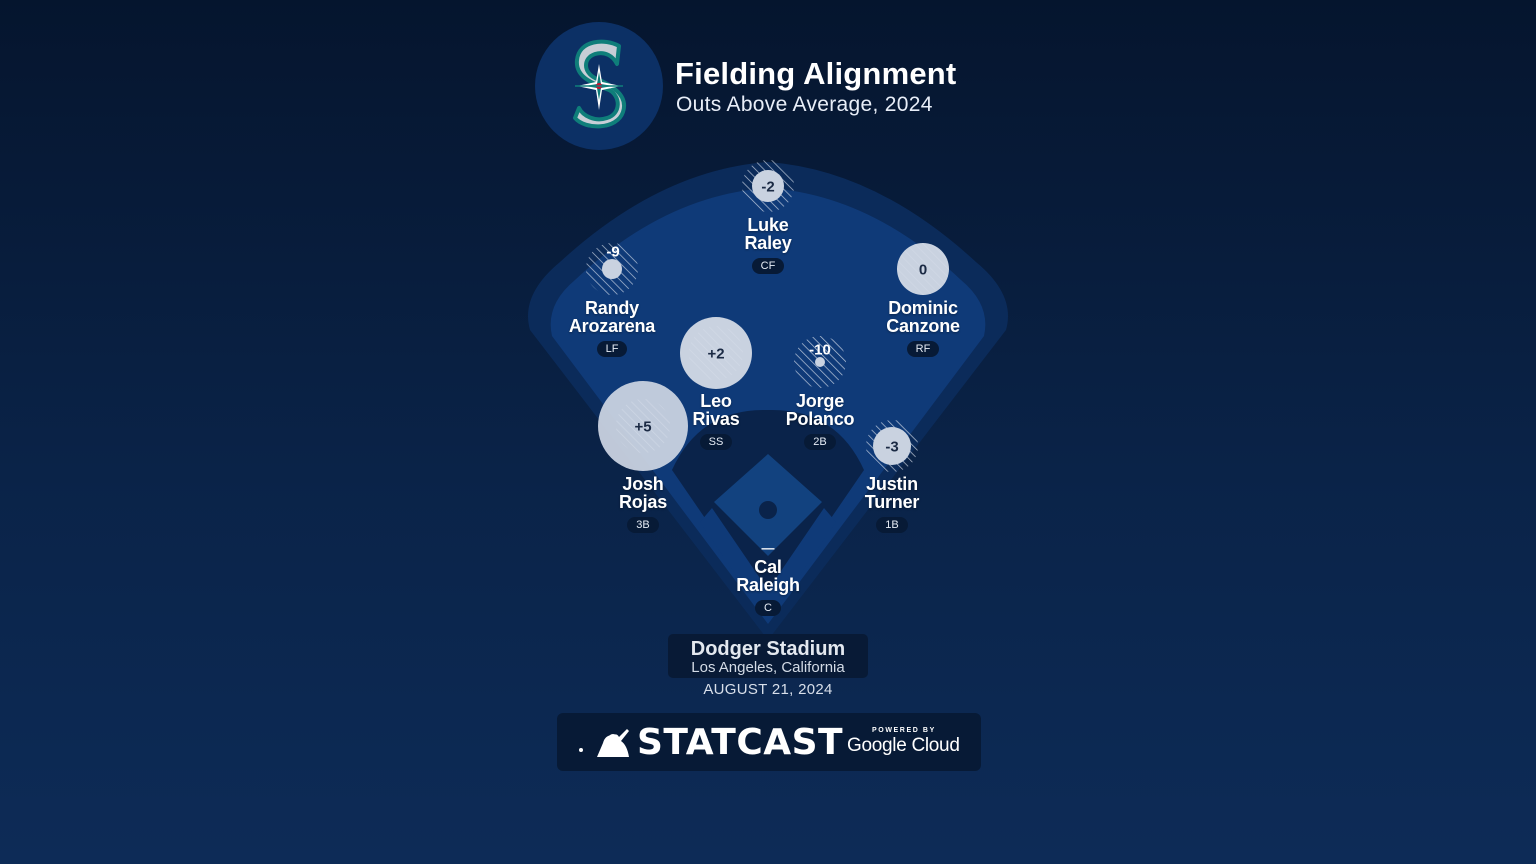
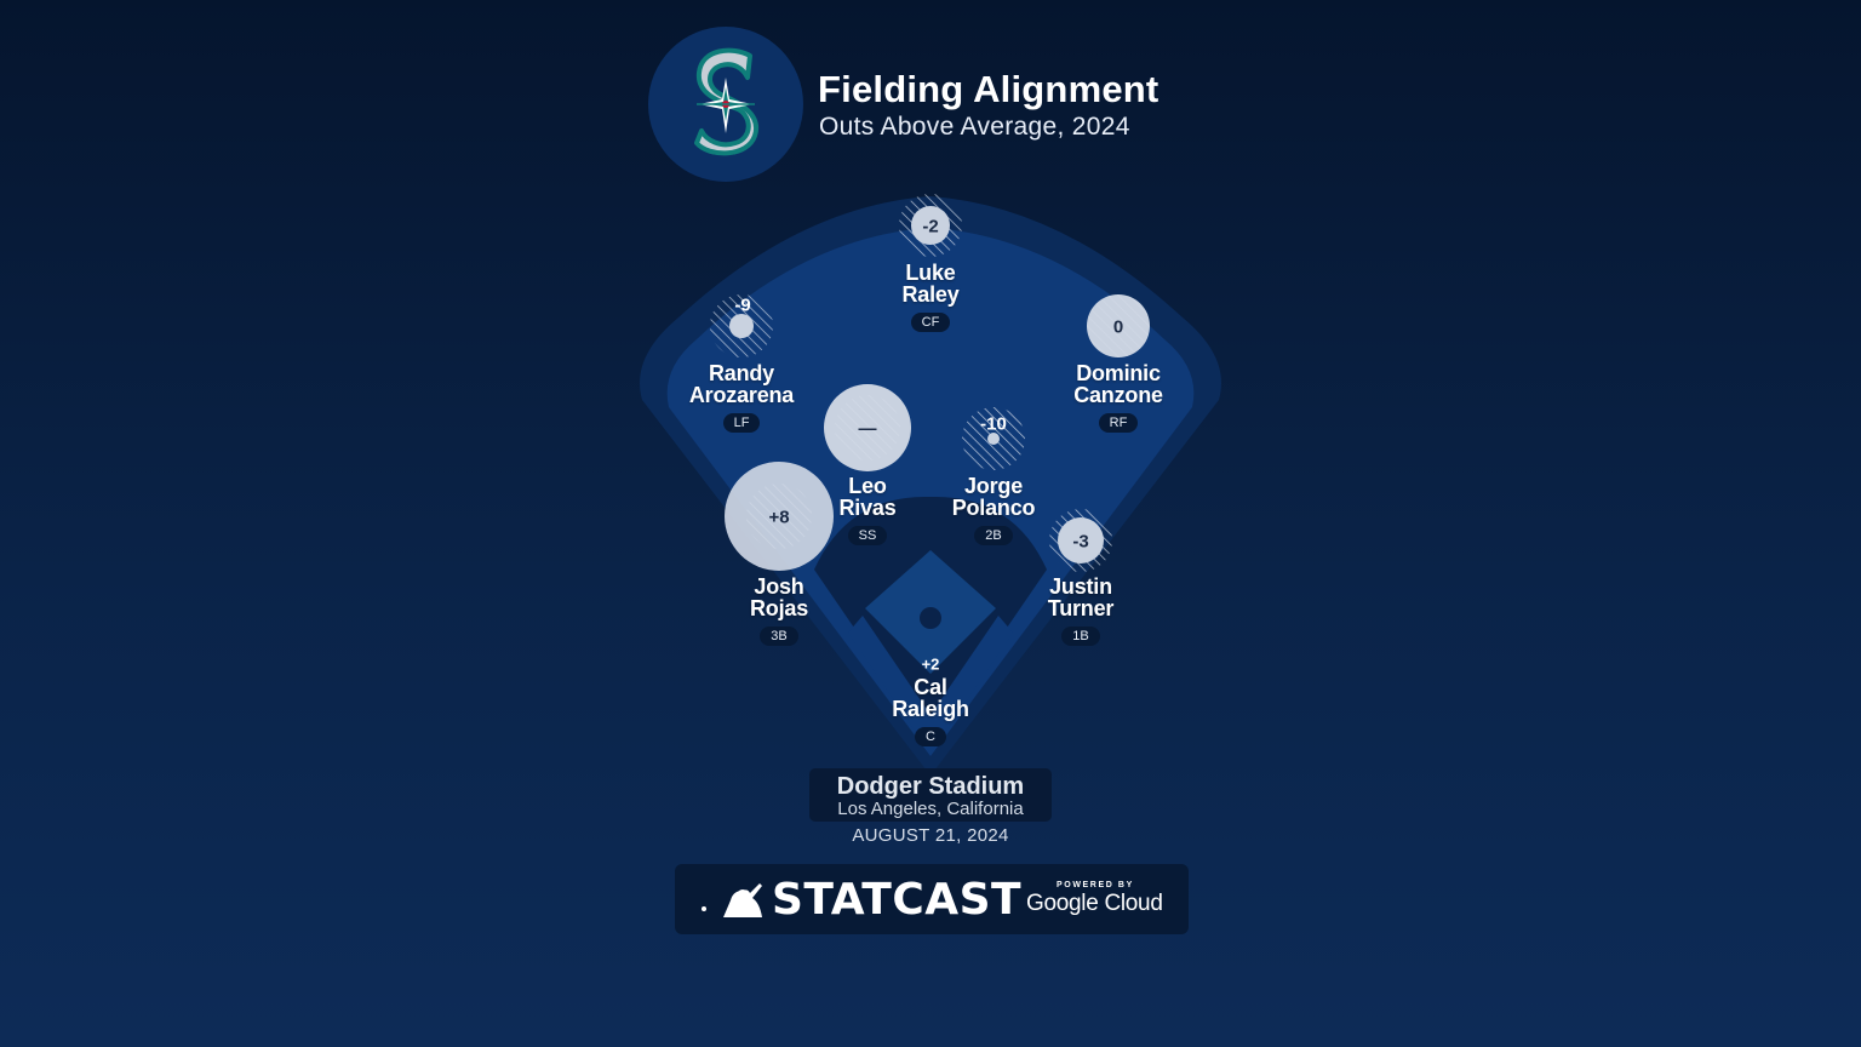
  Fielding Alignment
  Outs Above Average, 2024
  -2
  -9
  0
- +2
+ —
  -10
- +5
+ +8
  -3
- —
+ +2
  Luke
  Raley
  CF
  Randy
  Arozarena
  LF
  Dominic
  Canzone
  RF
  Leo
  Rivas
  SS
  Jorge
  Polanco
  2B
  Josh
  Rojas
  3B
  Justin
  Turner
  1B
  Cal
  Raleigh
  C
  Dodger Stadium
  Los Angeles, California
  AUGUST 21, 2024
  STATCAST
  Google Cloud
